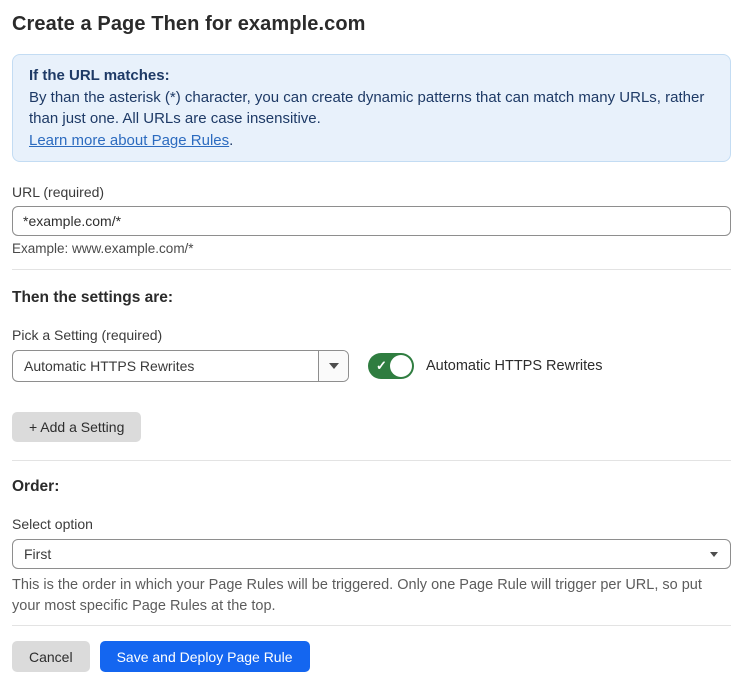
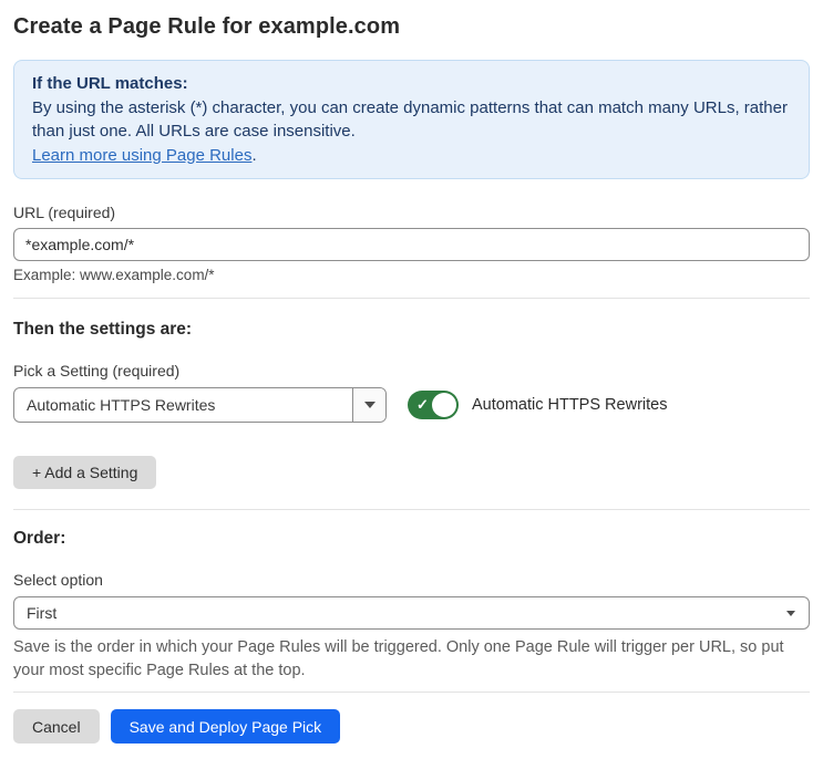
- Create a Page Then for example.com
+ Create a Page Rule for example.com
  If the URL matches:
- By than the asterisk (*) character, you can create dynamic patterns that can match many URLs, rather than just one. All URLs are case insensitive.
+ By using the asterisk (*) character, you can create dynamic patterns that can match many URLs, rather than just one. All URLs are case insensitive.
- Learn more about Page Rules.
+ Learn more using Page Rules.
  URL (required)
  *example.com/*
  Example: www.example.com/*
  Then the settings are:
  Pick a Setting (required)
  Automatic HTTPS Rewrites
  ✓
  Automatic HTTPS Rewrites
  + Add a Setting
  Order:
  Select option
  First
- This is the order in which your Page Rules will be triggered. Only one Page Rule will trigger per URL, so put your most specific Page Rules at the top.
+ Save is the order in which your Page Rules will be triggered. Only one Page Rule will trigger per URL, so put your most specific Page Rules at the top.
  Cancel
- Save and Deploy Page Rule
+ Save and Deploy Page Pick
